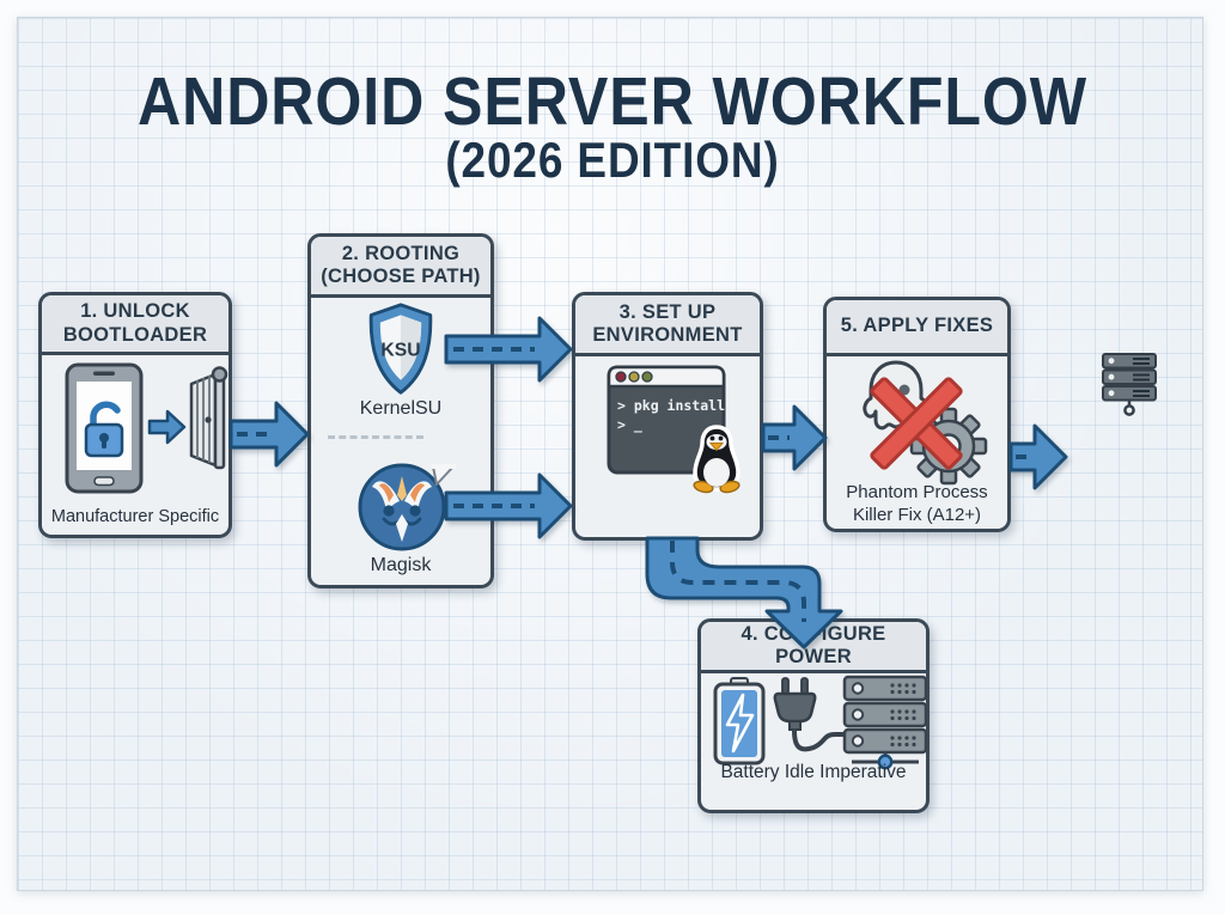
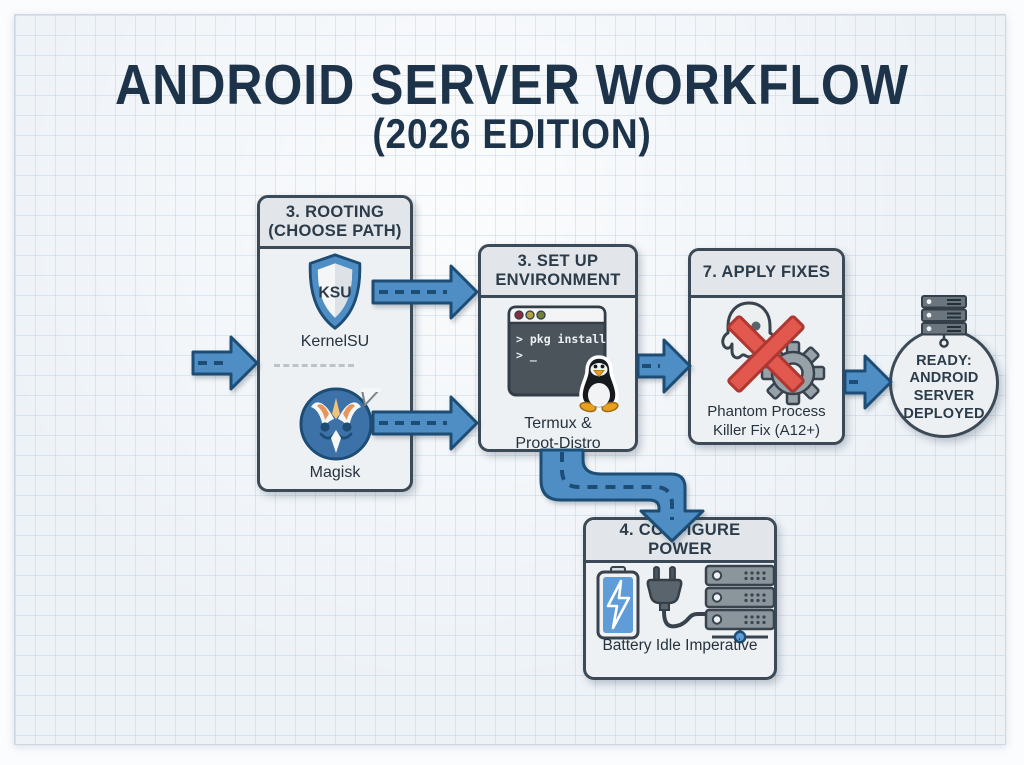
  ANDROID SERVER WORKFLOW
  (2026 EDITION)
- 1. UNLOCK
- BOOTLOADER
- Manufacturer Specific
- 2. ROOTING
+ 3. ROOTING
  (CHOOSE PATH)
  KSU
  KernelSU
  Magisk
  3. SET UP
  ENVIRONMENT
  > pkg install
  > _
+ Termux &
+ Proot-Distro
- 5. APPLY FIXES
+ 7. APPLY FIXES
  Phantom Process
  Killer Fix (A12+)
  4. COIGURE POWER
  Battery Idle Imperative
+ READY:
+ ANDROID
+ SERVER
+ DEPLOYED
